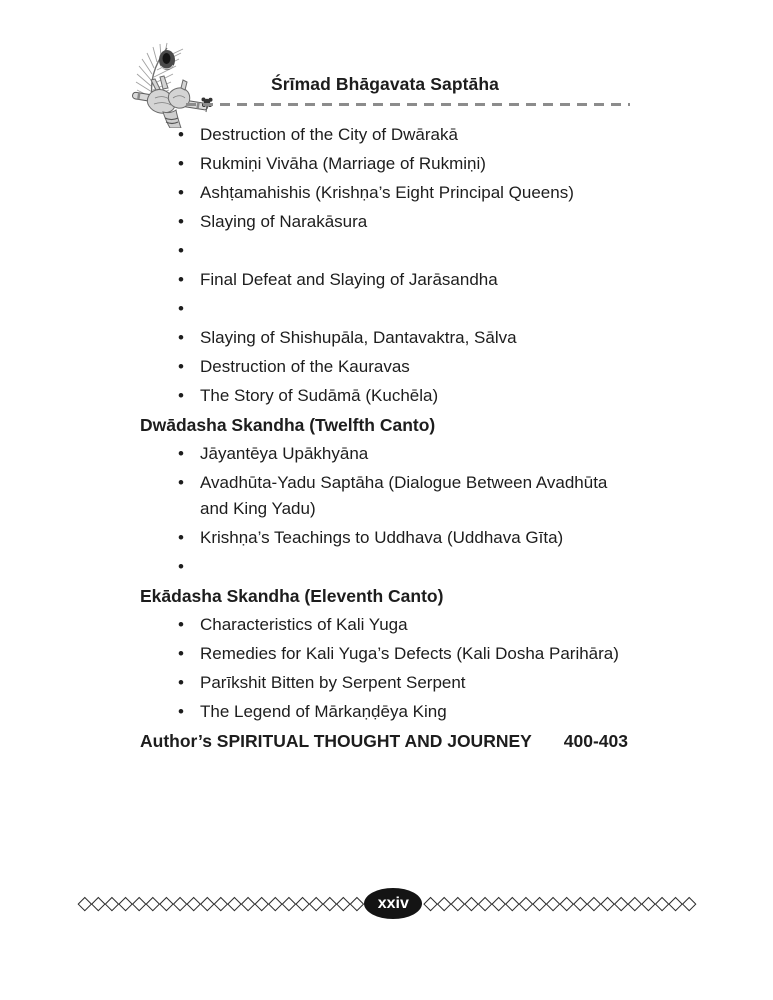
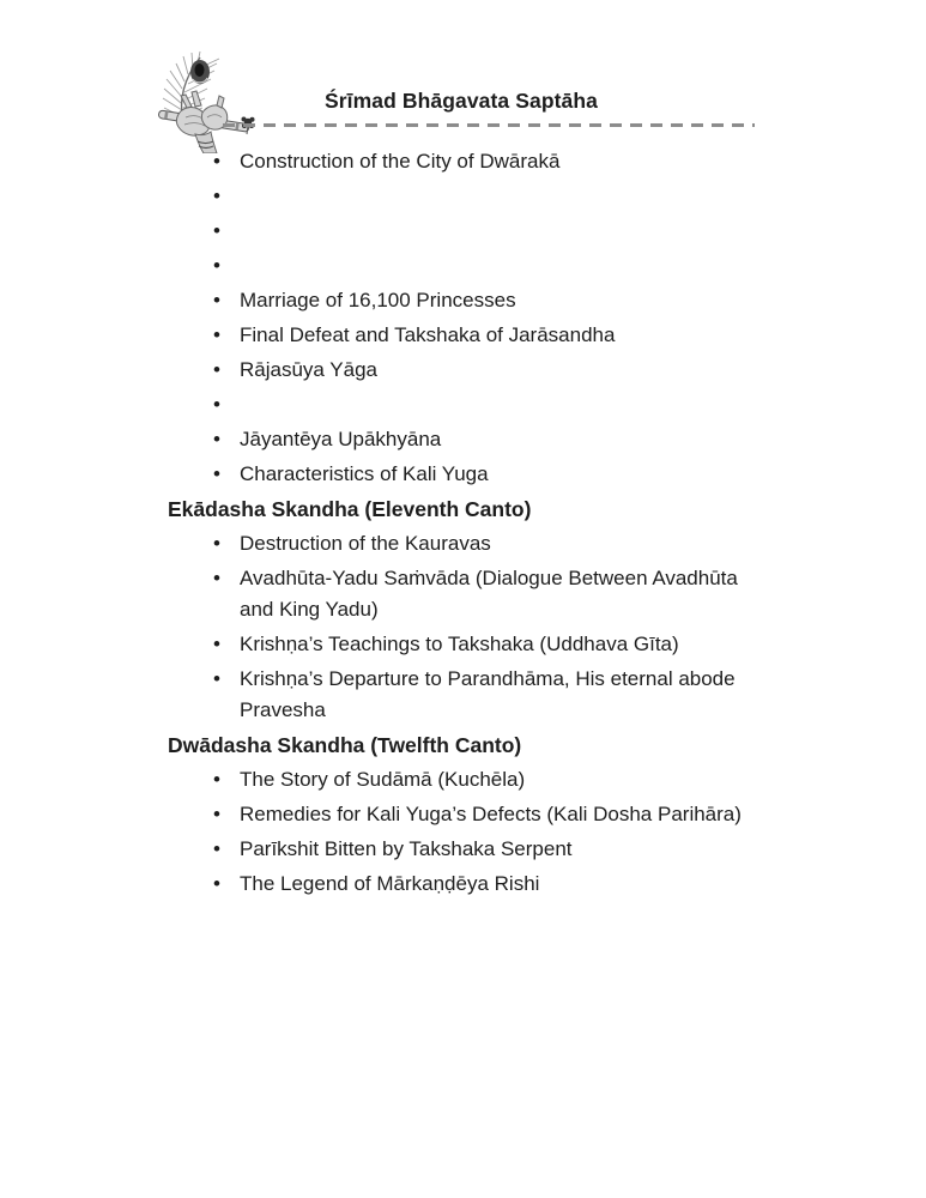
  Śrīmad Bhāgavata Saptāha
  •
- Destruction of the City of Dwārakā
+ Construction of the City of Dwārakā
  •
- Rukmiṇi Vivāha (Marriage of Rukmiṇi)
  •
- Ashṭamahishis (Krishṇa’s Eight Principal Queens)
  •
- Slaying of Narakāsura
  •
+ Marriage of 16,100 Princesses
  •
- Final Defeat and Slaying of Jarāsandha
+ Final Defeat and Takshaka of Jarāsandha
  •
+ Rājasūya Yāga
  •
- Slaying of Shishupāla, Dantavaktra, Sālva
  •
- Destruction of the Kauravas
+ Jāyantēya Upākhyāna
  •
- The Story of Sudāmā (Kuchēla)
+ Characteristics of Kali Yuga
- Dwādasha Skandha (Twelfth Canto)
+ Ekādasha Skandha (Eleventh Canto)
  •
- Jāyantēya Upākhyāna
+ Destruction of the Kauravas
  •
- Avadhūta-Yadu Saptāha (Dialogue Between Avadhūta and King Yadu)
+ Avadhūta-Yadu Saṁvāda (Dialogue Between Avadhūta and King Yadu)
  •
- Krishṇa’s Teachings to Uddhava (Uddhava Gīta)
+ Krishṇa’s Teachings to Takshaka (Uddhava Gīta)
  •
+ Krishṇa’s Departure to Parandhāma, His eternal abode Pravesha
- Ekādasha Skandha (Eleventh Canto)
+ Dwādasha Skandha (Twelfth Canto)
  •
- Characteristics of Kali Yuga
+ The Story of Sudāmā (Kuchēla)
  •
  Remedies for Kali Yuga’s Defects (Kali Dosha Parihāra)
  •
- Parīkshit Bitten by Serpent Serpent
+ Parīkshit Bitten by Takshaka Serpent
  •
- The Legend of Mārkaṇḍēya King
+ The Legend of Mārkaṇḍēya Rishi
- Author’s SPIRITUAL THOUGHT AND JOURNEY
- 400-403
- ◇◇◇◇◇◇◇◇◇◇◇◇◇◇◇◇◇◇◇◇◇
- xxiv
- ◇◇◇◇◇◇◇◇◇◇◇◇◇◇◇◇◇◇◇◇
